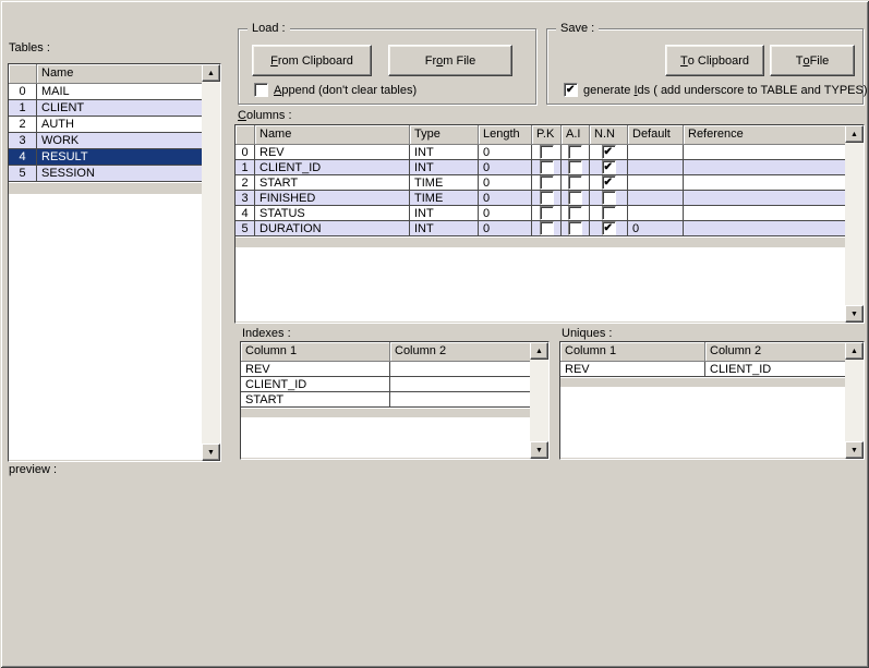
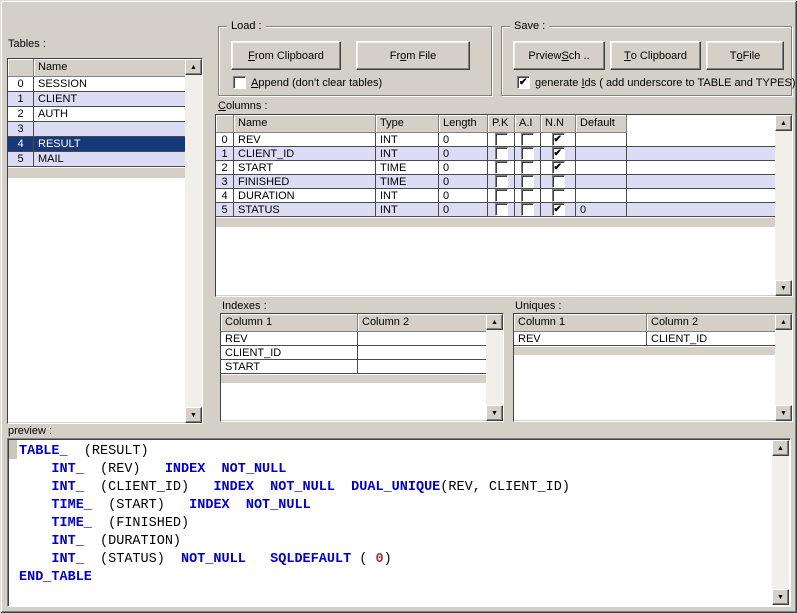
  Tables :
  Name
  0
- MAIL
+ SESSION
  1
  CLIENT
  2
  AUTH
  3
- WORK
  4
  RESULT
  5
- SESSION
+ MAIL
  Load :
  F
  rom Clipboard
  Fr
  o
  m File
  Append (don't clear tables)
  Save :
+ Prview
+ S
+ ch ..
  T
  o Clipboard
  T
  o
  File
  generate Ids ( add underscore to TABLE and TYPES)
  Columns :
  Name
  Type
  Length
  P.K
  A.I
  N.N
  Default
- Reference
  0
  REV
  INT
  0
  1
  CLIENT_ID
  INT
  0
  2
  START
  TIME
  0
  3
  FINISHED
  TIME
  0
  4
- STATUS
+ DURATION
  INT
  0
  5
- DURATION
+ STATUS
  INT
  0
  0
  Indexes :
  Column 1
  Column 2
  REV
  CLIENT_ID
  START
  Uniques :
  Column 1
  Column 2
  REV
  CLIENT_ID
  preview :
+ TABLE_ (RESULT)
+ INT_ (REV) INDEX NOT_NULL
+ INT_ (CLIENT_ID) INDEX NOT_NULL DUAL_UNIQUE(REV, CLIENT_ID)
+ TIME_ (START) INDEX NOT_NULL
+ TIME_ (FINISHED)
+ INT_ (DURATION)
+ INT_ (STATUS) NOT_NULL SQLDEFAULT ( 0)
+ END_TABLE
